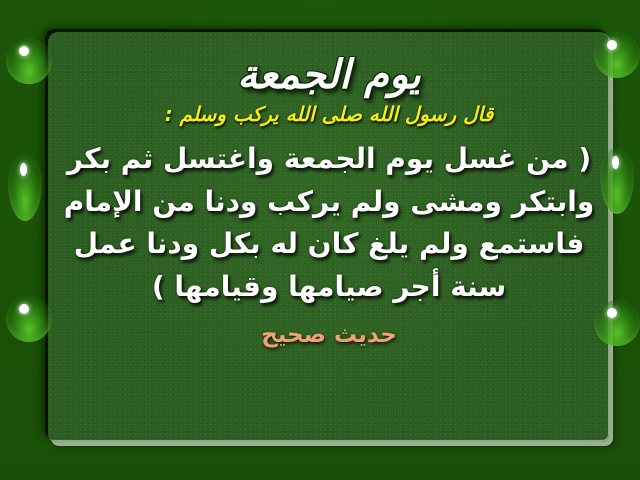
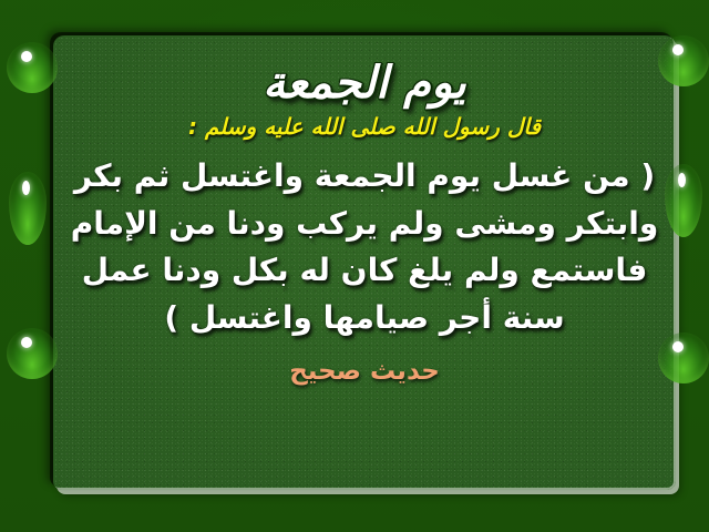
  يوم الجمعة
- قال رسول الله صلى الله يركب وسلم :
+ قال رسول الله صلى الله عليه وسلم :
  ( من غسل يوم الجمعة واغتسل ثم بكر
  وابتكر ومشى ولم يركب ودنا من الإمام
  فاستمع ولم يلغ كان له بكل ودنا عمل
- سنة أجر صيامها وقيامها )
+ سنة أجر صيامها واغتسل )
  حديث صحيح
